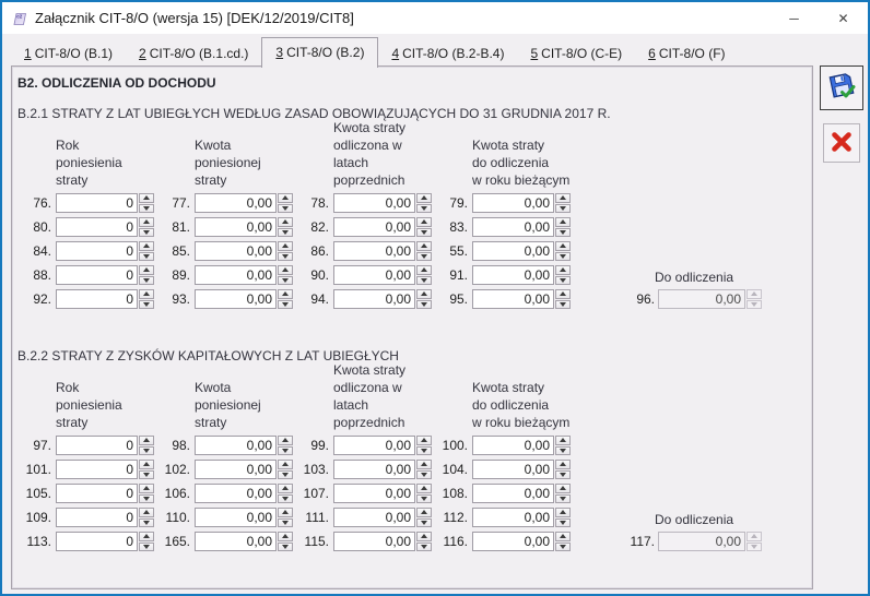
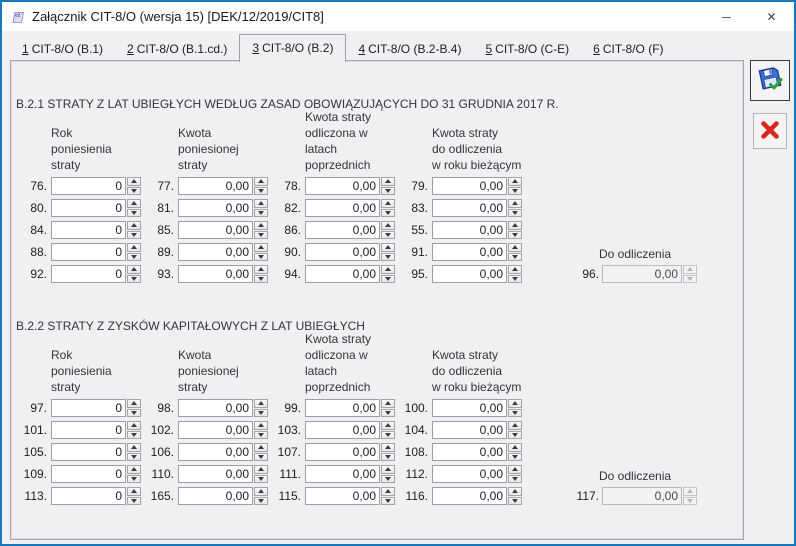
  Załącznik CIT-8/O (wersja 15) [DEK/12/2019/CIT8]
  ─
  ✕
  1 CIT-8/O (B.1)
  2 CIT-8/O (B.1.cd.)
  3 CIT-8/O (B.2)
  4 CIT-8/O (B.2-B.4)
  5 CIT-8/O (C-E)
  6 CIT-8/O (F)
- B2. ODLICZENIA OD DOCHODU
  B.2.1 STRATY Z LAT UBIEGŁYCH WEDŁUG ZASAD OBOWIĄZUJĄCYCH DO 31 GRUDNIA 2017 R.
  Rok
  poniesienia straty
  Kwota
  poniesionej straty
  Kwota straty
  odliczona w latach
  poprzednich
  Kwota straty
  do odliczenia
  w roku bieżącym
  76.
  0
  77.
  0,00
  78.
  0,00
  79.
  0,00
  80.
  0
  81.
  0,00
  82.
  0,00
  83.
  0,00
  84.
  0
  85.
  0,00
  86.
  0,00
  55.
  0,00
  88.
  0
  89.
  0,00
  90.
  0,00
  91.
  0,00
  92.
  0
  93.
  0,00
  94.
  0,00
  95.
  0,00
  Do odliczenia
  96.
  0,00
  B.2.2 STRATY Z ZYSKÓW KAPITAŁOWYCH Z LAT UBIEGŁYCH
  Rok
  poniesienia straty
  Kwota
  poniesionej straty
  Kwota straty
  odliczona w latach
  poprzednich
  Kwota straty
  do odliczenia
  w roku bieżącym
  97.
  0
  98.
  0,00
  99.
  0,00
  100.
  0,00
  101.
  0
  102.
  0,00
  103.
  0,00
  104.
  0,00
  105.
  0
  106.
  0,00
  107.
  0,00
  108.
  0,00
  109.
  0
  110.
  0,00
  111.
  0,00
  112.
  0,00
  113.
  0
  165.
  0,00
  115.
  0,00
  116.
  0,00
  Do odliczenia
  117.
  0,00
